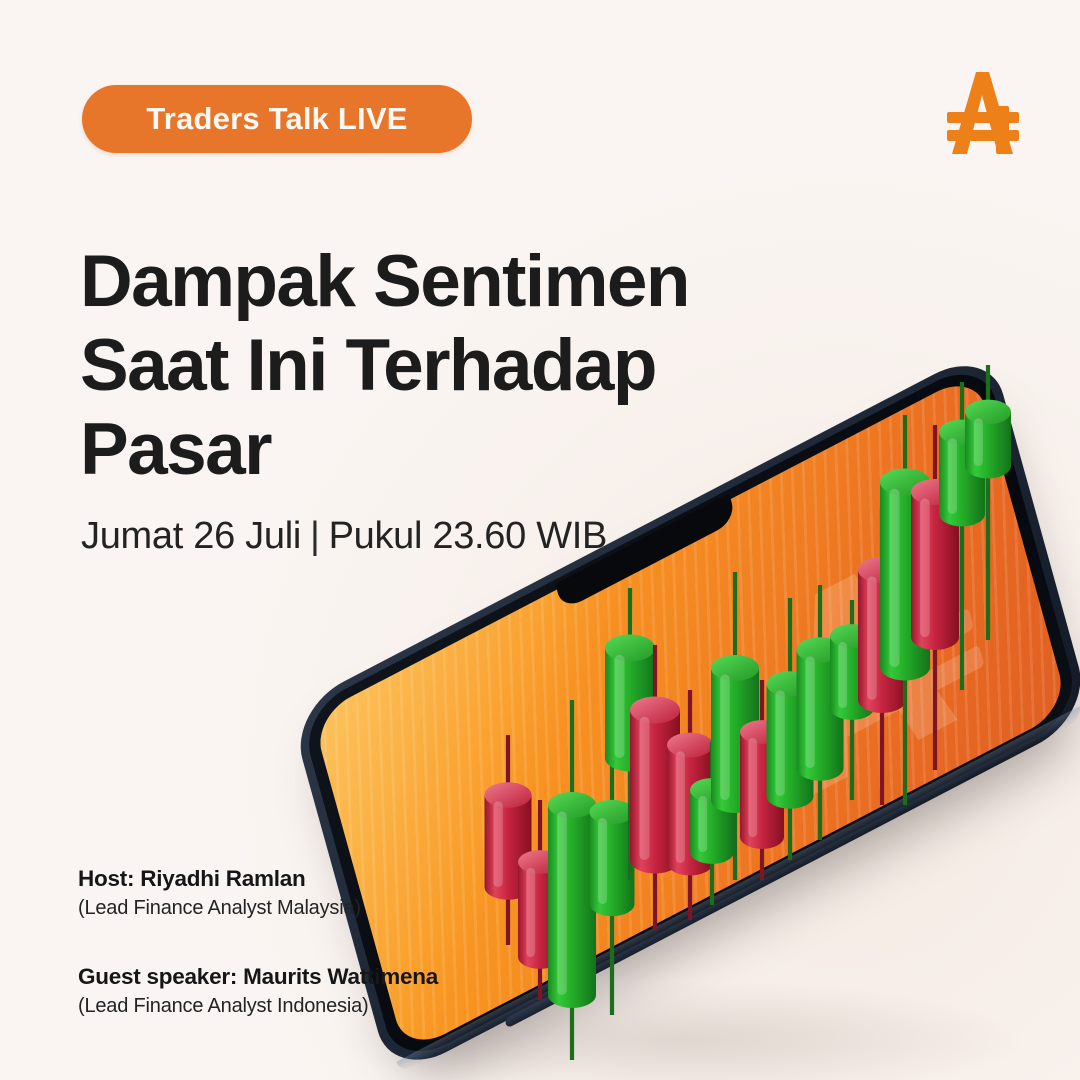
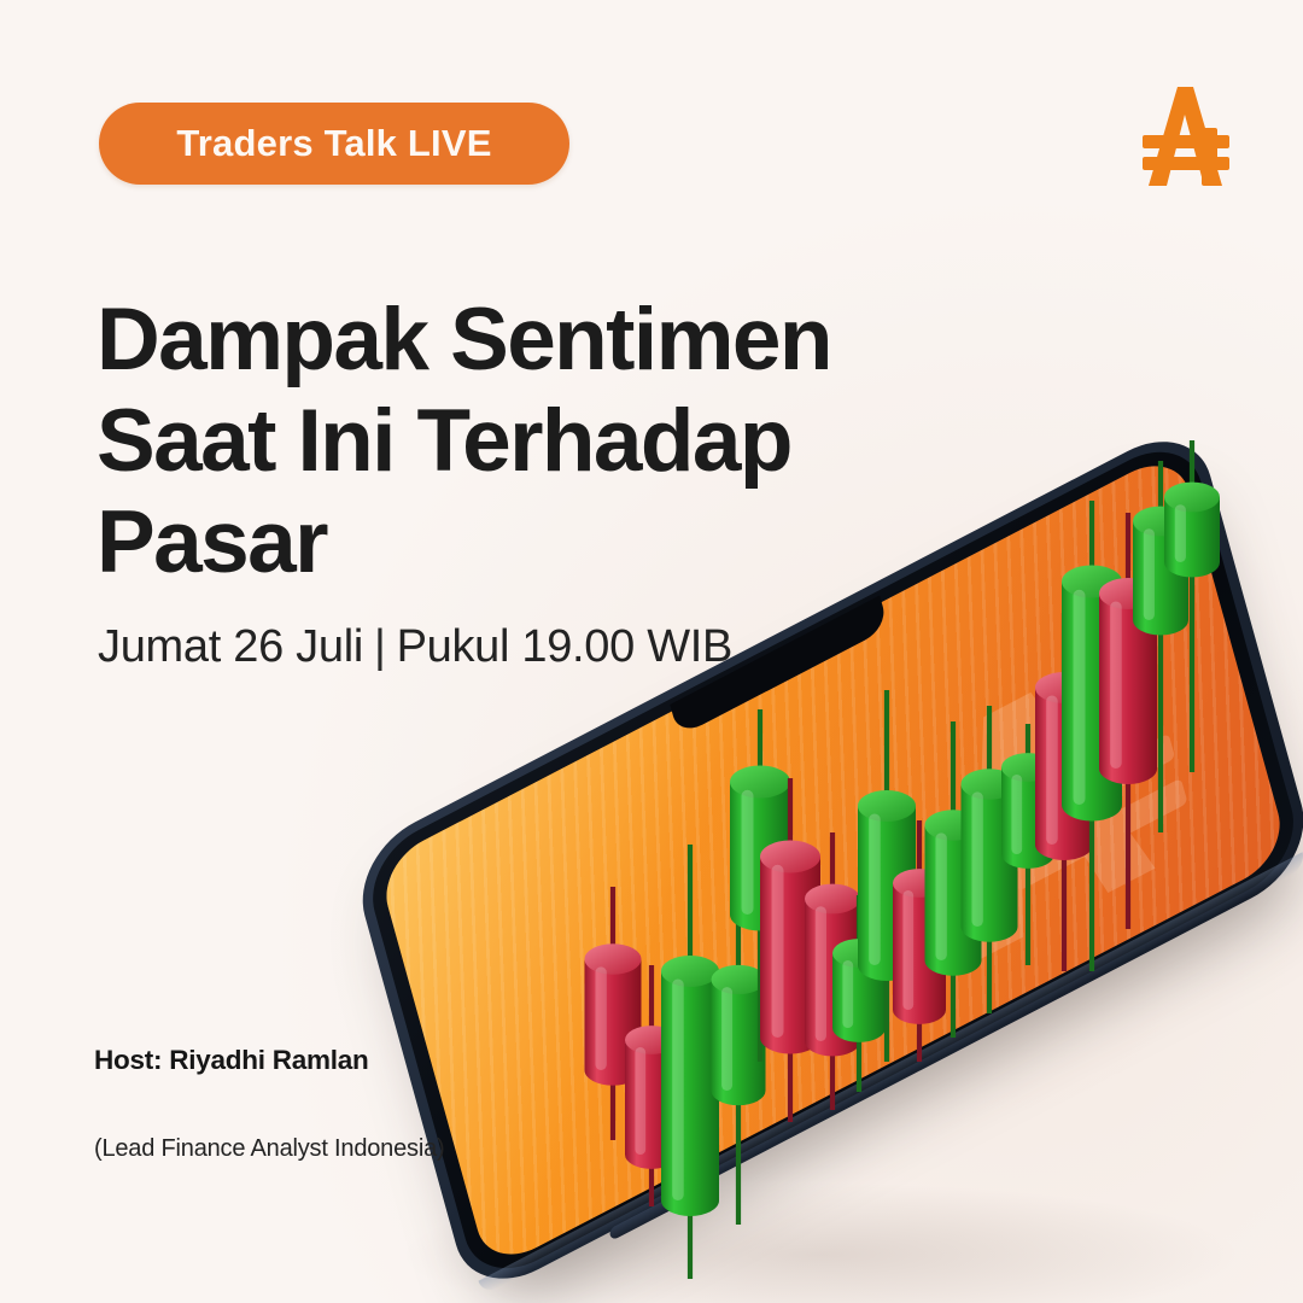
  Traders Talk LIVE
  Dampak Sentimen
  Saat Ini Terhadap
  Pasar
- Jumat 26 Juli | Pukul 23.60 WIB
+ Jumat 26 Juli | Pukul 19.00 WIB
  Host: Riyadhi Ramlan
- (Lead Finance Analyst Malaysia)
- Guest speaker: Maurits Wattimena
  (Lead Finance Analyst Indonesia)
